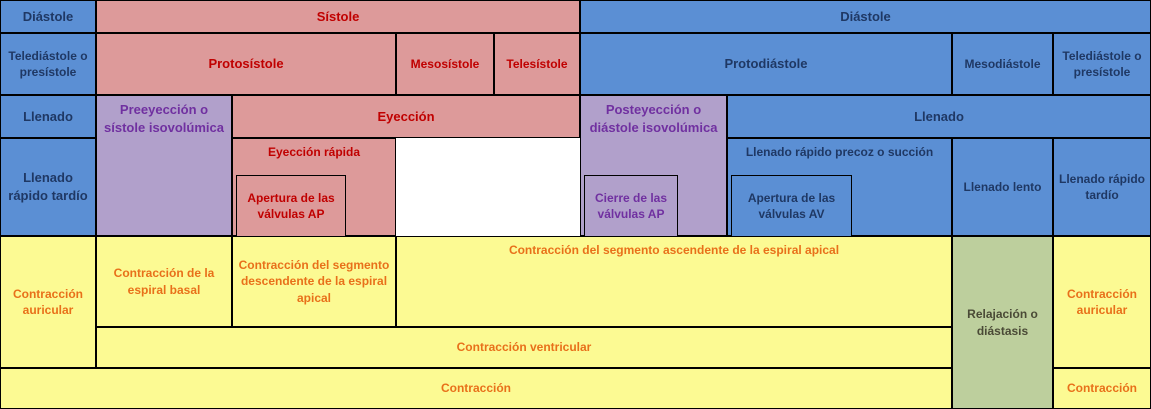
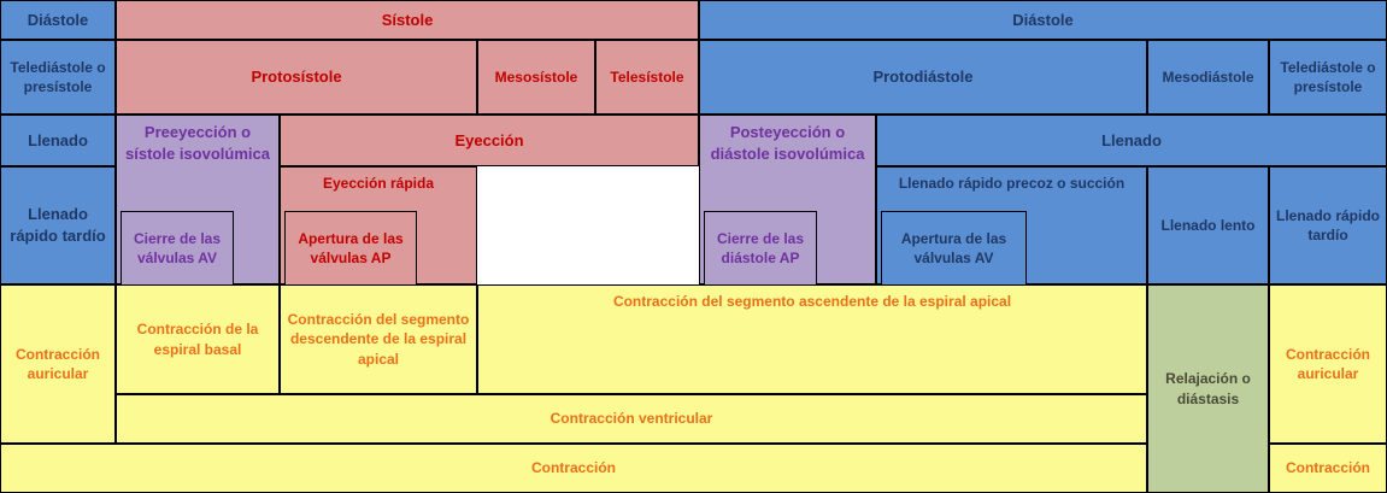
  Diástole
  Sístole
  Diástole
  Telediástole o presístole
  Protosístole
  Mesosístole
  Telesístole
  Protodiástole
  Mesodiástole
  Telediástole o presístole
  Llenado
  Preeyección o sístole isovolúmica
  Eyección
  Posteyección o diástole isovolúmica
  Llenado
  Llenado rápido tardío
+ Cierre de las válvulas AV
  Eyección rápida
  Apertura de las válvulas AP
- Cierre de las válvulas AP
+ Cierre de las diástole AP
  Llenado rápido precoz o succión
  Apertura de las válvulas AV
  Llenado lento
  Llenado rápido tardío
  Contracción auricular
  Contracción de la espiral basal
  Contracción del segmento descendente de la espiral apical
  Contracción del segmento ascendente de la espiral apical
  Relajación o diástasis
  Contracción auricular
  Contracción ventricular
  Contracción
  Contracción
